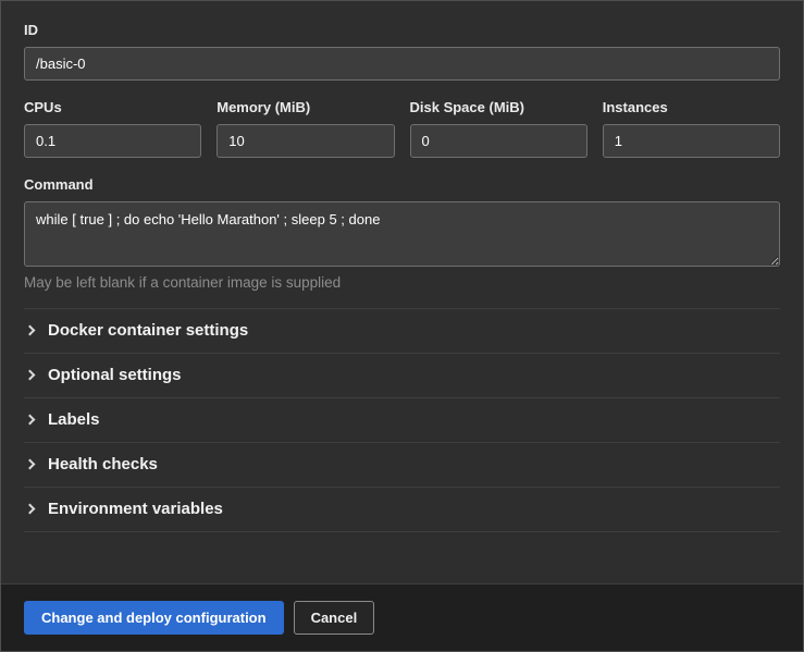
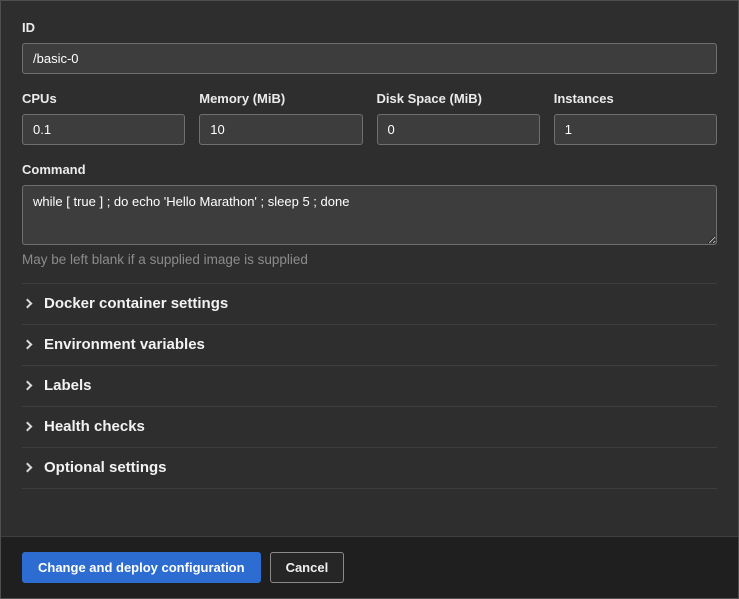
  ID
  /basic-0
  CPUs
  0.1
  Memory (MiB)
  10
  Disk Space (MiB)
  0
  Instances
  1
  Command
  while [ true ] ; do echo 'Hello Marathon' ; sleep 5 ; done
- May be left blank if a container image is supplied
+ May be left blank if a supplied image is supplied
  Docker container settings
- Optional settings
+ Environment variables
  Labels
  Health checks
- Environment variables
+ Optional settings
  Change and deploy configuration
  Cancel
